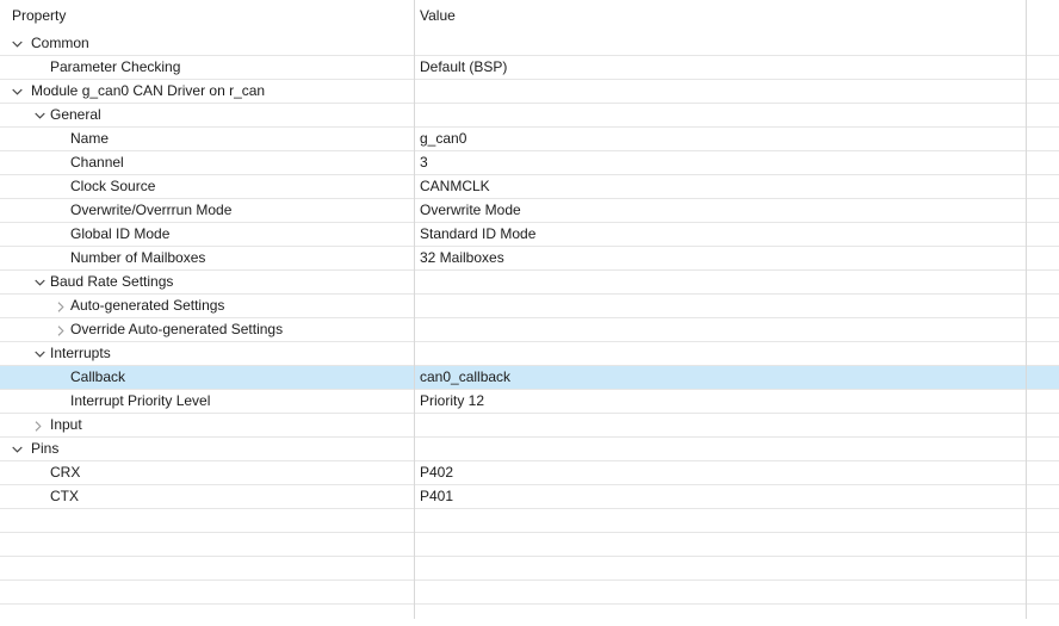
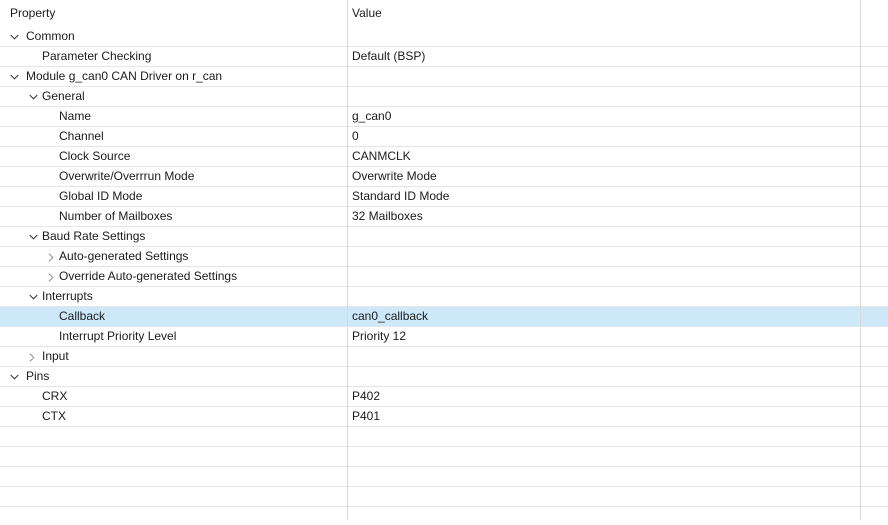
  Property
  Value
  Common
  Parameter Checking
  Default (BSP)
  Module g_can0 CAN Driver on r_can
  General
  Name
  g_can0
  Channel
- 3
+ 0
  Clock Source
  CANMCLK
  Overwrite/Overrrun Mode
  Overwrite Mode
  Global ID Mode
  Standard ID Mode
  Number of Mailboxes
  32 Mailboxes
  Baud Rate Settings
  Auto-generated Settings
  Override Auto-generated Settings
  Interrupts
  Callback
  can0_callback
  Interrupt Priority Level
  Priority 12
  Input
  Pins
  CRX
  P402
  CTX
  P401
